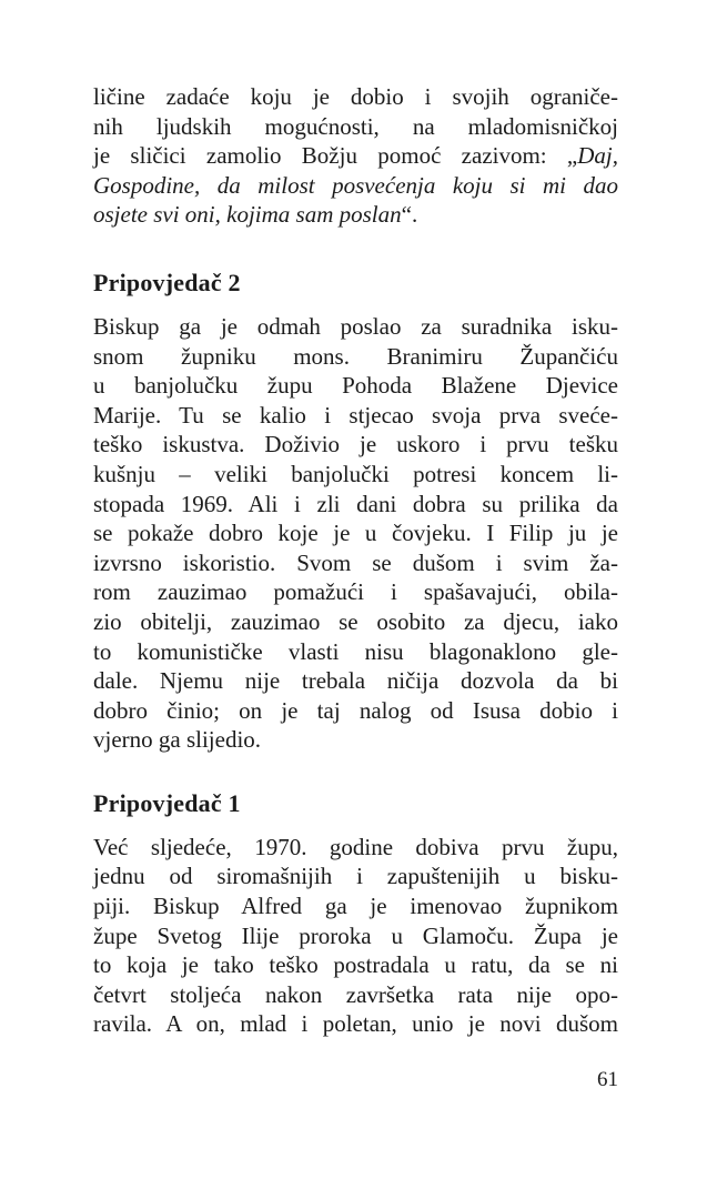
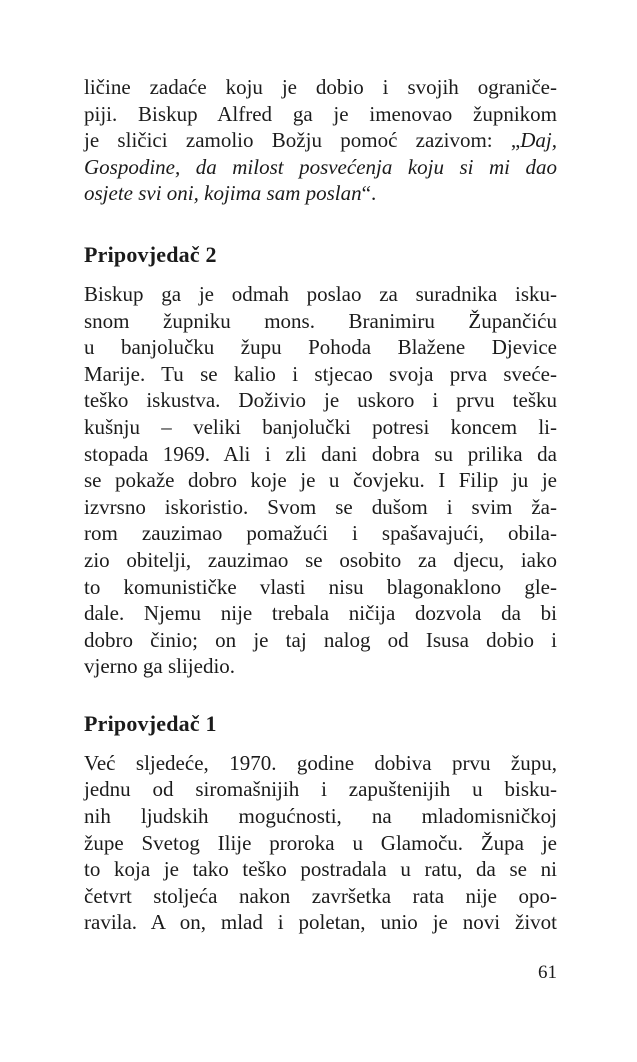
  ličine zadaće koju je dobio i svojih ograniče-
- nih ljudskih mogućnosti, na mladomisničkoj
+ piji. Biskup Alfred ga je imenovao župnikom
  je sličici zamolio Božju pomoć zazivom: „Daj,
  Gospodine, da milost posvećenja koju si mi dao
  osjete svi oni, kojima sam poslan“.
  Pripovjedač 2
  Biskup ga je odmah poslao za suradnika isku-
  snom župniku mons. Branimiru Župančiću
  u banjolučku župu Pohoda Blažene Djevice
  Marije. Tu se kalio i stjecao svoja prva sveće-
  teško iskustva. Doživio je uskoro i prvu tešku
  kušnju – veliki banjolučki potresi koncem li-
  stopada 1969. Ali i zli dani dobra su prilika da
  se pokaže dobro koje je u čovjeku. I Filip ju je
  izvrsno iskoristio. Svom se dušom i svim ža-
  rom zauzimao pomažući i spašavajući, obila-
  zio obitelji, zauzimao se osobito za djecu, iako
  to komunističke vlasti nisu blagonaklono gle-
  dale. Njemu nije trebala ničija dozvola da bi
  dobro činio; on je taj nalog od Isusa dobio i
  vjerno ga slijedio.
  Pripovjedač 1
  Već sljedeće, 1970. godine dobiva prvu župu,
  jednu od siromašnijih i zapuštenijih u bisku-
- piji. Biskup Alfred ga je imenovao župnikom
+ nih ljudskih mogućnosti, na mladomisničkoj
  župe Svetog Ilije proroka u Glamoču. Župa je
  to koja je tako teško postradala u ratu, da se ni
  četvrt stoljeća nakon završetka rata nije opo-
- ravila. A on, mlad i poletan, unio je novi dušom
+ ravila. A on, mlad i poletan, unio je novi život
  61
